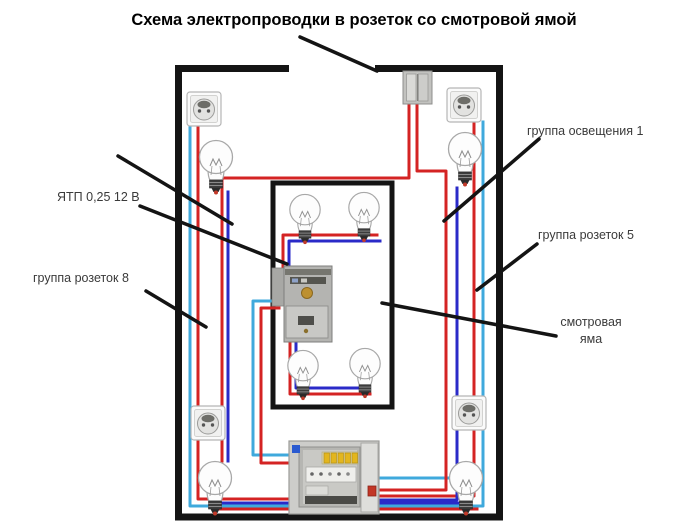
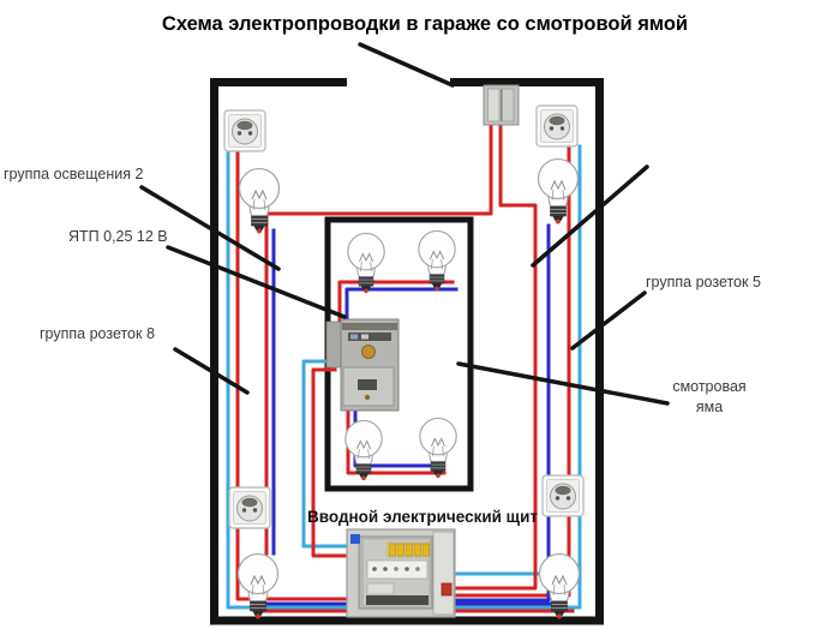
- Схема электропроводки в розеток со смотровой ямой
+ Схема электропроводки в гараже со смотровой ямой
+ группа освещения 2
  ЯТП 0,25 12 В
  группа розеток 8
- группа освещения 1
  группа розеток 5
  смотровая
  яма
+ Вводной электрический щит
